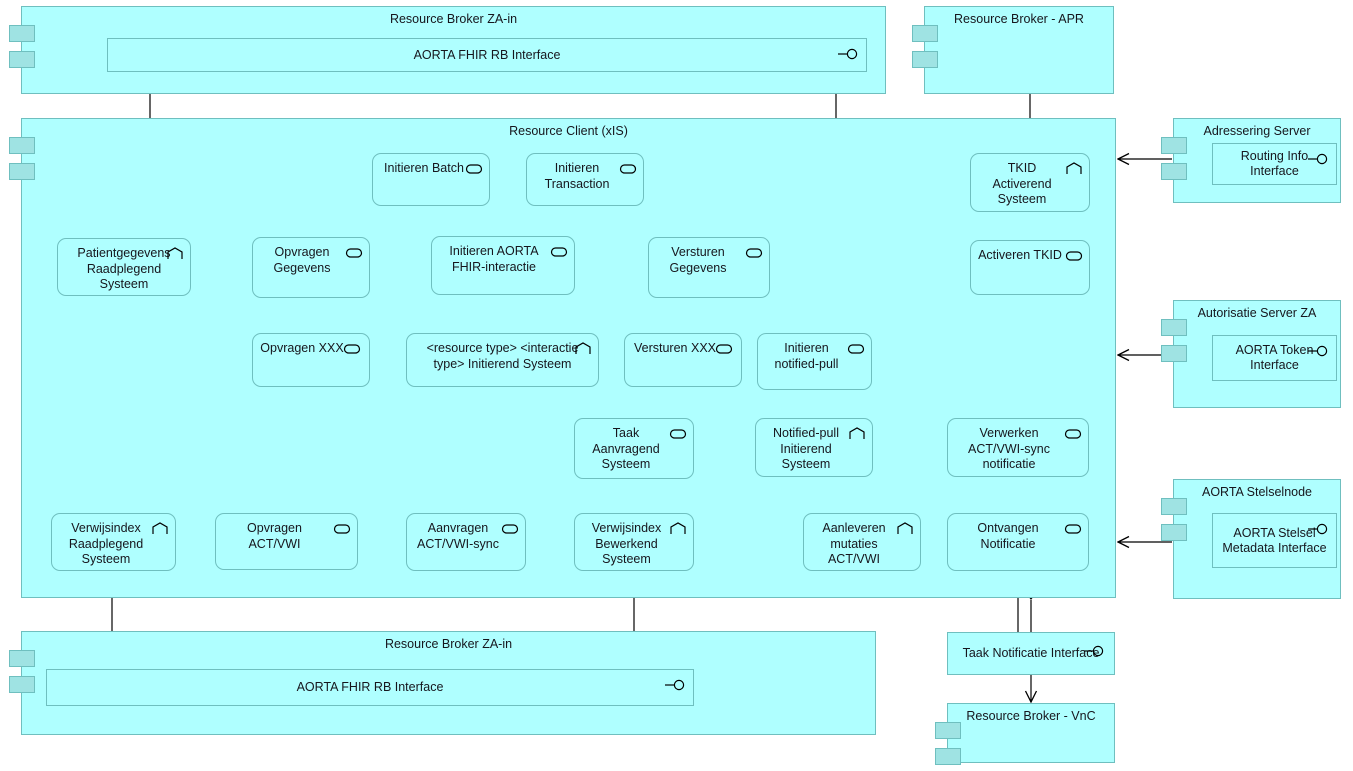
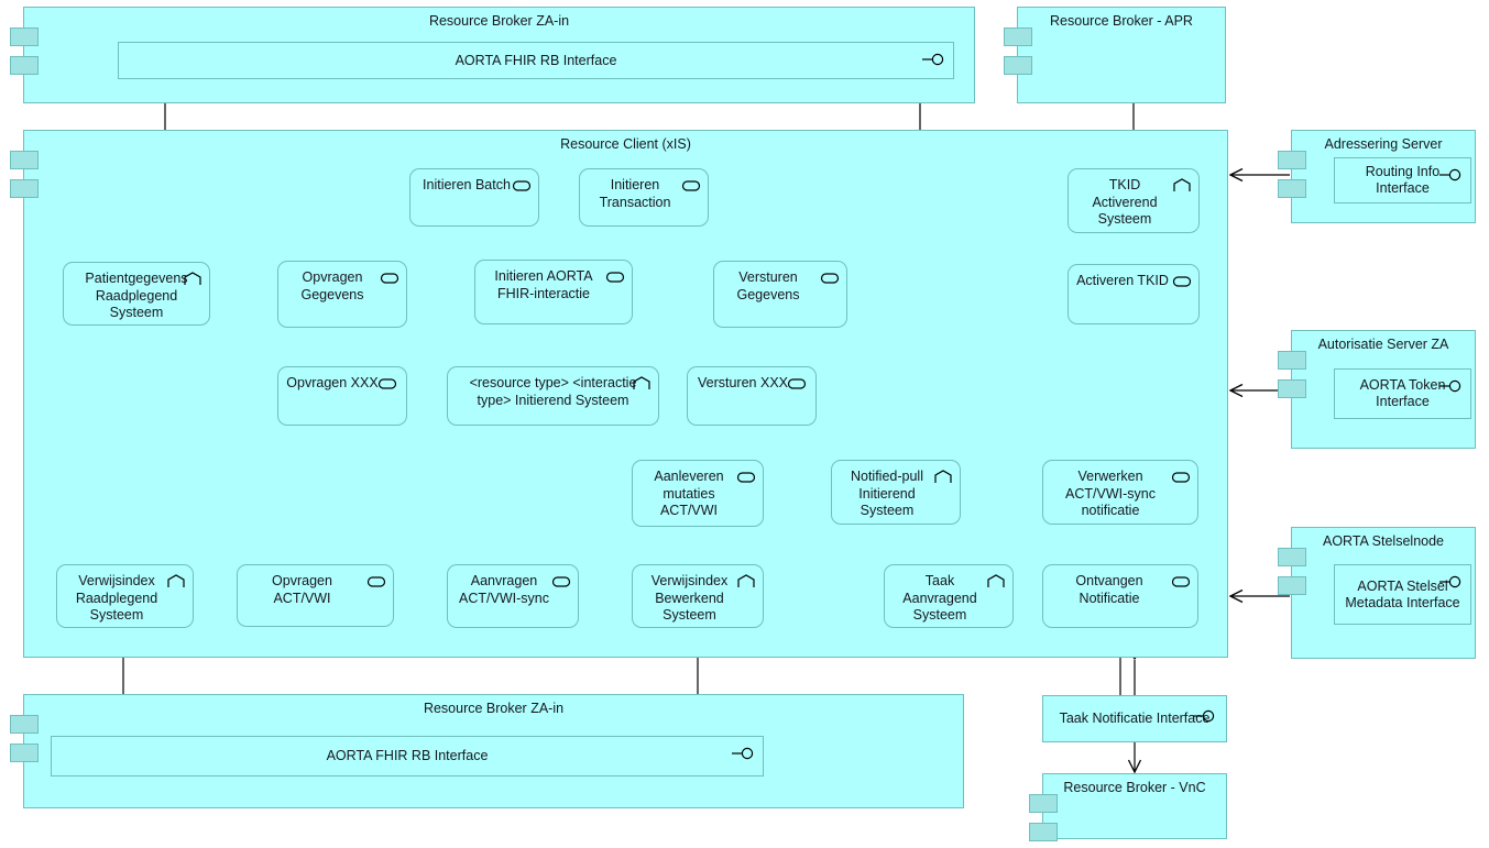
  Resource Broker ZA-in
  AORTA FHIR RB Interface
  Resource Broker - APR
  Resource Client (xIS)
  Adressering Server
  Routing Info Interface
  Autorisatie Server ZA
  AORTA Token Interface
  AORTA Stelselnode
  AORTA Stelsel Metadata Interface
  Resource Broker ZA-in
  AORTA FHIR RB Interface
  Taak Notificatie Interface
  Resource Broker - VnC
  Patientgegeven Raadplegend Systeem
  Initieren Batch
  Initieren Transaction
  Opvragen Gegevens
  Initieren AORTA FHIR-interactie
  Versturen Gegevens
  TKID Activerend Systeem
  Activeren TKID
  Opvragen XXX
  <resource type> <interactie type> Initierend Systeem
  Versturen XXX
- Initieren notified-pull
- Taak Aanvragend Systeem
+ Aanleveren mutaties ACT/VWI
  Notified-pull Initierend Systeem
  Verwerken ACT/VWI-sync notificatie
  Verwijsindex Raadplegend Systeem
  Opvragen ACT/VWI
  Aanvragen ACT/VWI-sync
  Verwijsindex Bewerkend Systeem
- Aanleveren mutaties ACT/VWI
+ Taak Aanvragend Systeem
  Ontvangen Notificatie
